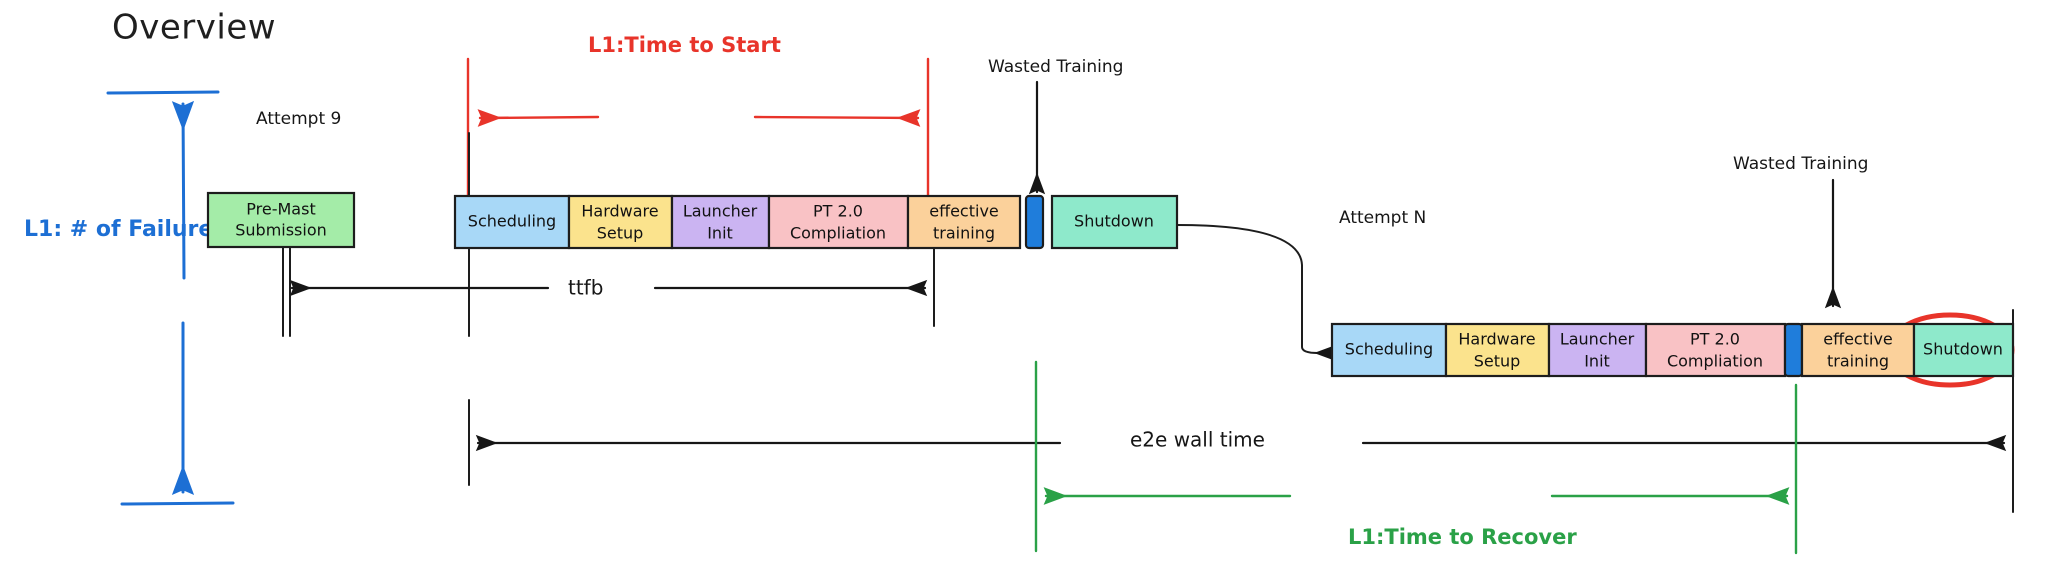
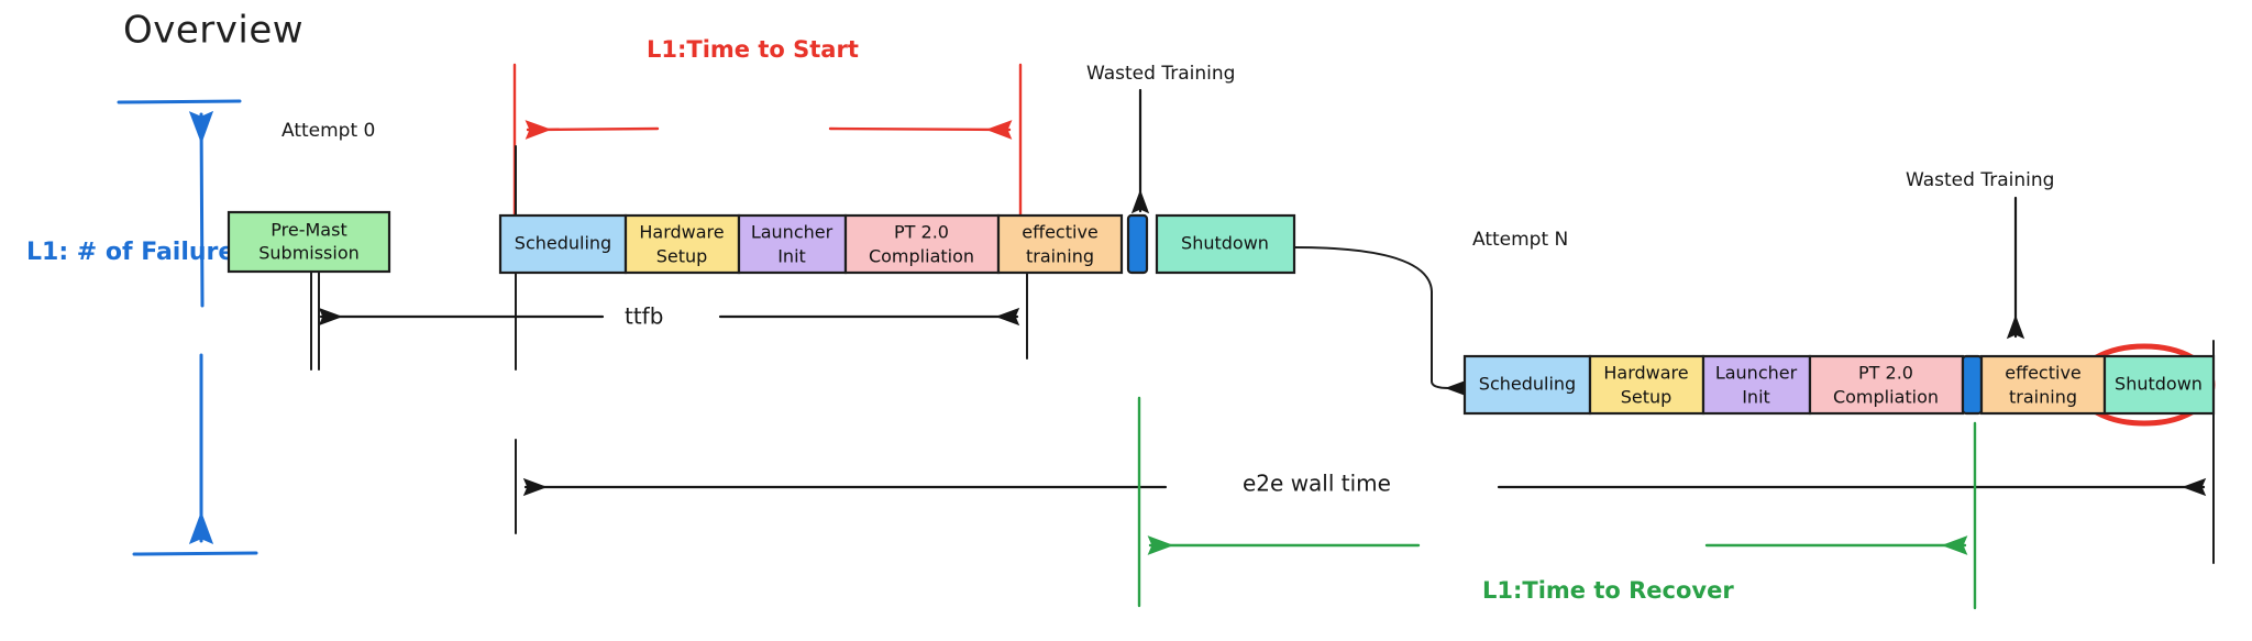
  Overview
  L1: # of Failure
  L1:Time to Start
  L1:Time to Recover
  ttfb
  e2e wall time
  Wasted Training
  Wasted Training
- Attempt 9
+ Attempt 0
  Attempt N
  Pre-Mast
  Submission
  Scheduling
  Hardware
  Setup
  Launcher
  Init
  PT 2.0
  Compliation
  effective
  training
  Shutdown
  Scheduling
  Hardware
  Setup
  Launcher
  Init
  PT 2.0
  Compliation
  effective
  training
  Shutdown
